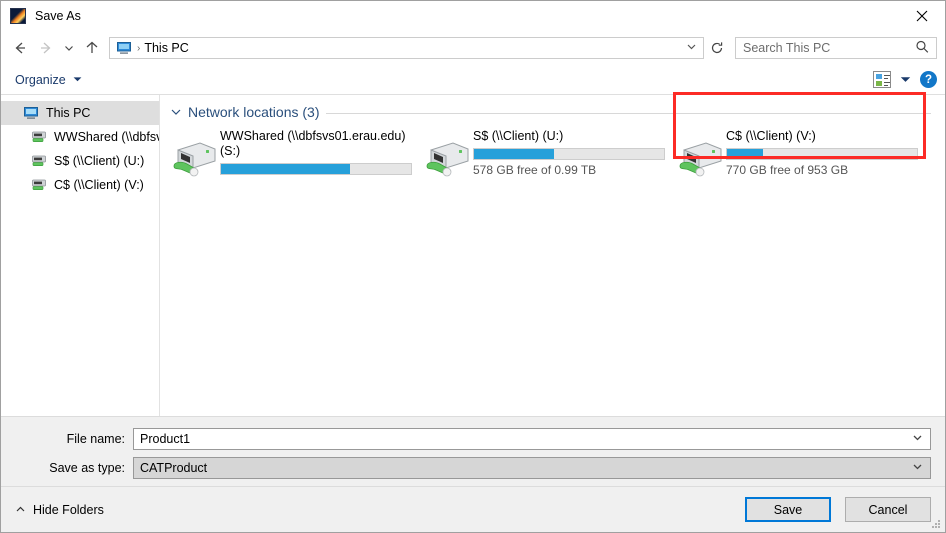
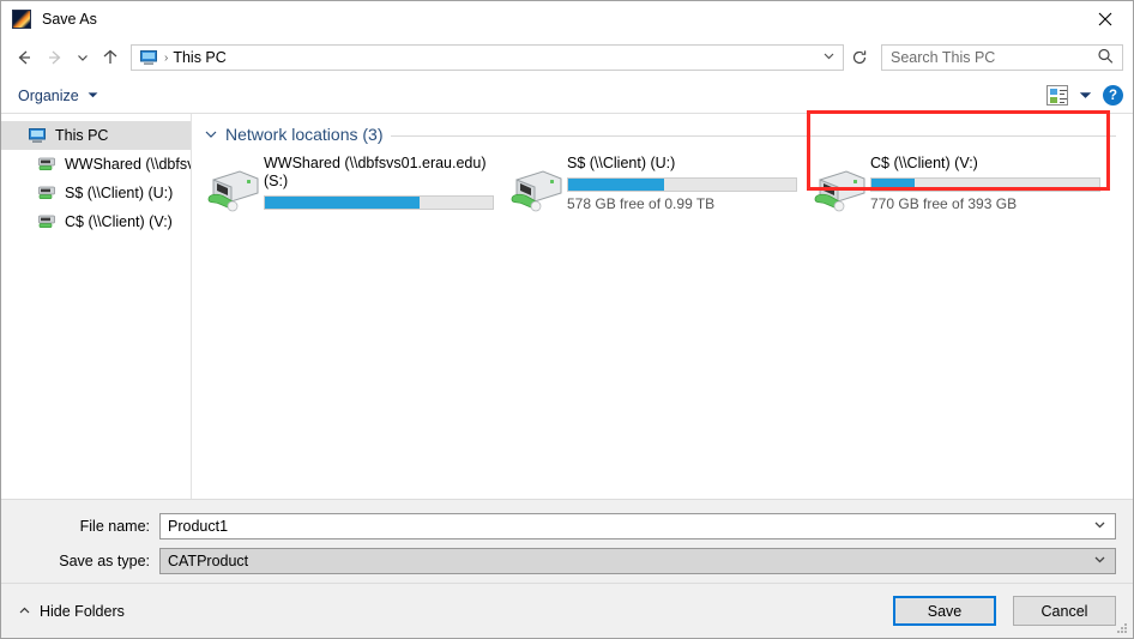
  Save As
  ›
  This PC
  Search This PC
  Organize
  ?
  This PC
  WWShared (\\dbfs
  S$ (\\Client) (U:)
  C$ (\\Client) (V:)
  Network locations (3)
  WWShared (\\dbfsvs01.erau.edu) (S:)
  S$ (\\Client) (U:)
  578 GB free of 0.99 TB
  C$ (\\Client) (V:)
- 770 GB free of 953 GB
+ 770 GB free of 393 GB
  File name:
  Product1
  Save as type:
  CATProduct
  Hide Folders
  Save
  Cancel
